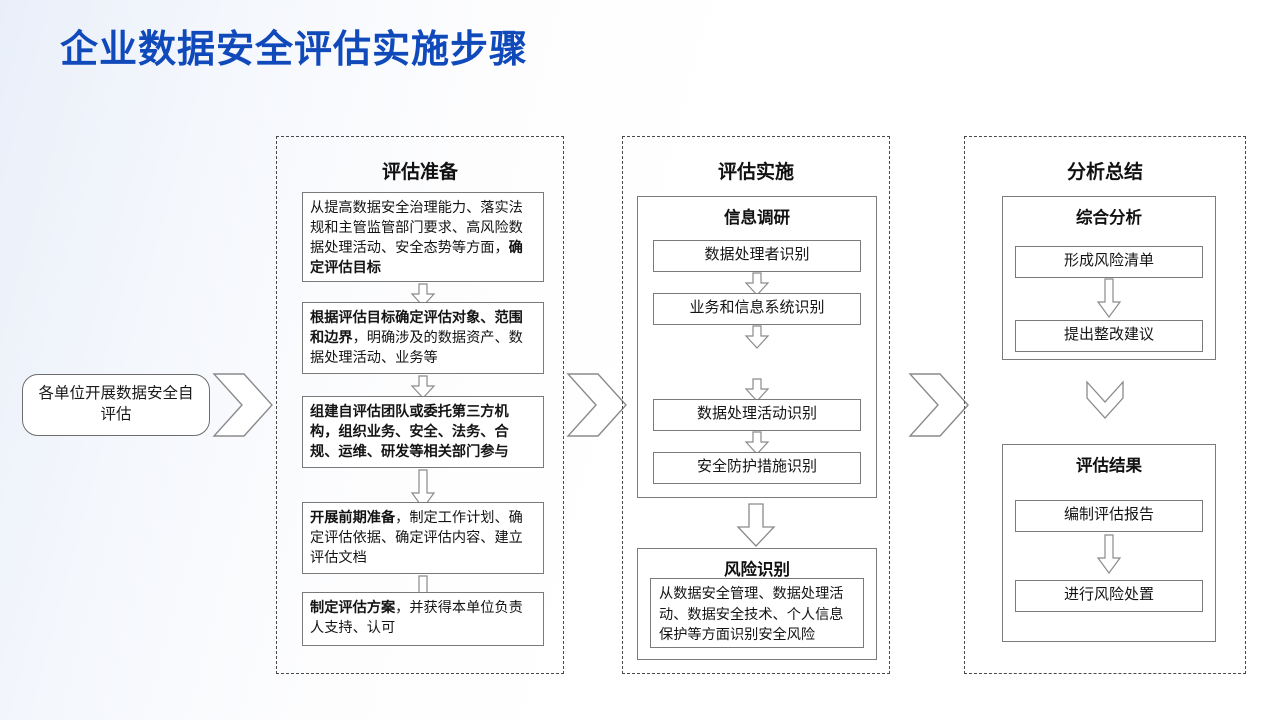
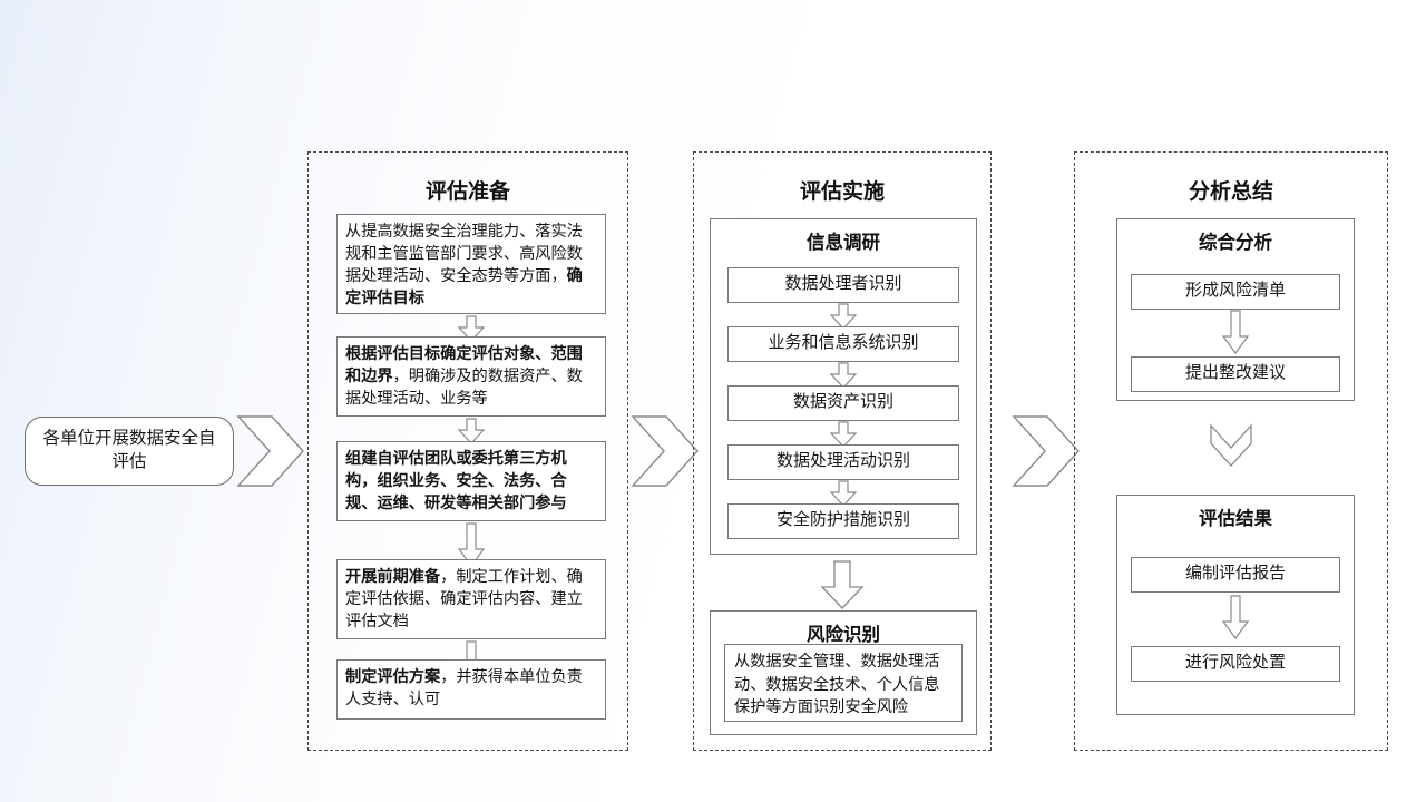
- 企业数据安全评估实施步骤
  各单位开展数据安全自评估
  评估准备
  从提高数据安全治理能力、落实法规和主管监管部门要求、高风险数据处理活动、安全态势等方面，确定评估目标
  根据评估目标确定评估对象、范围和边界，明确涉及的数据资产、数据处理活动、业务等
  组建自评估团队或委托第三方机构，组织业务、安全、法务、合规、运维、研发等相关部门参与
  开展前期准备，制定工作计划、确定评估依据、确定评估内容、建立评估文档
  制定评估方案，并获得本单位负责人支持、认可
  评估实施
  信息调研
  数据处理者识别
  业务和信息系统识别
+ 数据资产识别
  数据处理活动识别
  安全防护措施识别
  风险识别
  从数据安全管理、数据处理活动、数据安全技术、个人信息保护等方面识别安全风险
  分析总结
  综合分析
  形成风险清单
  提出整改建议
  评估结果
  编制评估报告
  进行风险处置
